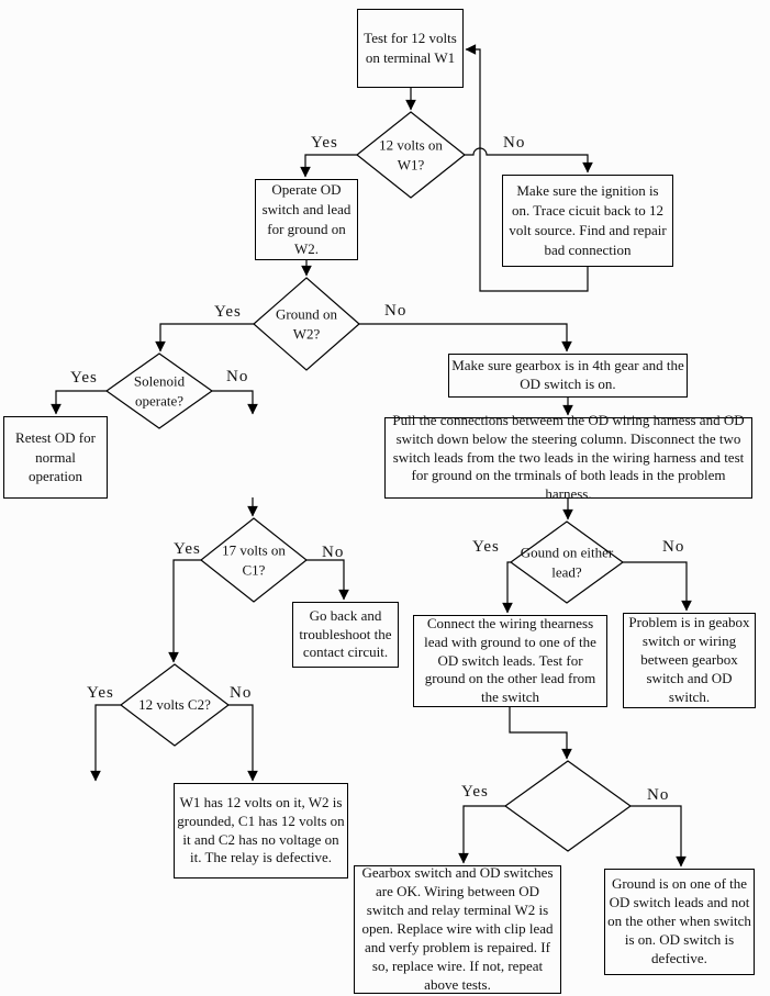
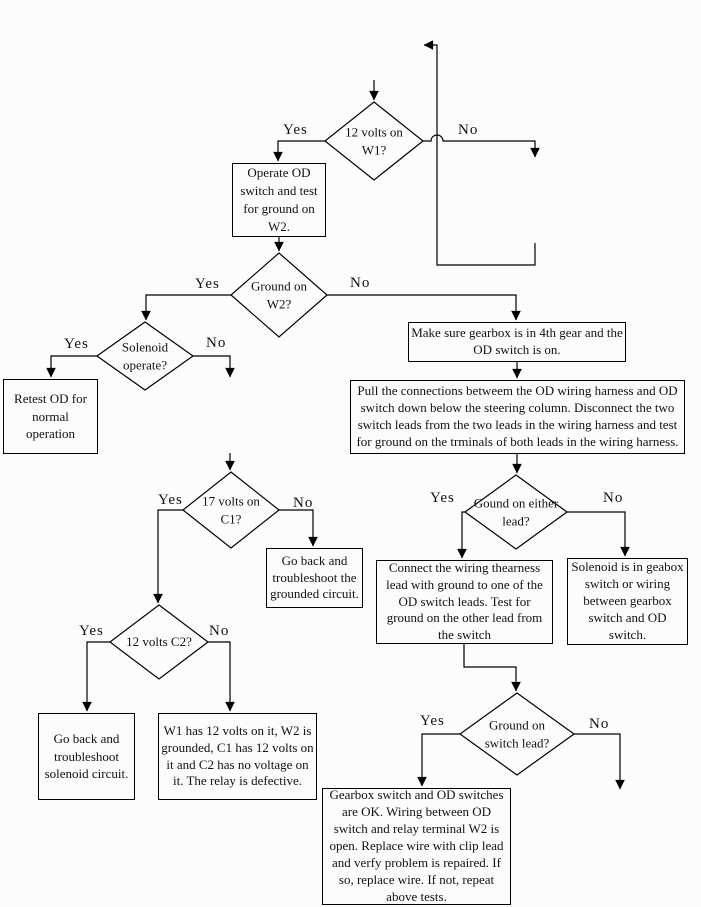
- Test for 12 volts on terminal W1
- Operate OD switch and lead for ground on W2.
+ Operate OD switch and test for ground on W2.
- Make sure the ignition is on. Trace cicuit back to 12 volt source. Find and repair bad connection
  Make sure gearbox is in 4th gear and the OD switch is on.
- Pull the connections betweem the OD wiring harness and OD switch down below the steering column. Disconnect the two switch leads from the two leads in the wiring harness and test for ground on the trminals of both leads in the problem harness.
+ Pull the connections betweem the OD wiring harness and OD switch down below the steering column. Disconnect the two switch leads from the two leads in the wiring harness and test for ground on the trminals of both leads in the wiring harness.
  Retest OD for normal operation
- Go back and troubleshoot the contact circuit.
+ Go back and troubleshoot the grounded circuit.
  Connect the wiring thearness lead with ground to one of the OD switch leads. Test for ground on the other lead from the switch
- Problem is in geabox switch or wiring between gearbox switch and OD switch.
+ Solenoid is in geabox switch or wiring between gearbox switch and OD switch.
+ Go back and troubleshoot solenoid circuit.
  W1 has 12 volts on it, W2 is grounded, C1 has 12 volts on it and C2 has no voltage on it. The relay is defective.
  Gearbox switch and OD switches are OK. Wiring between OD switch and relay terminal W2 is open. Replace wire with clip lead and verfy problem is repaired. If so, replace wire. If not, repeat above tests.
- Ground is on one of the OD switch leads and not on the other when switch is on. OD switch is defective.
  12 volts on W1?
  Ground on W2?
  Solenoid operate?
  17 volts on C1?
  Gound on either lead?
  12 volts C2?
+ Ground on switch lead?
  Yes
  No
  Yes
  No
  Yes
  No
  Yes
  No
  Yes
  No
  Yes
  No
  Yes
  No
